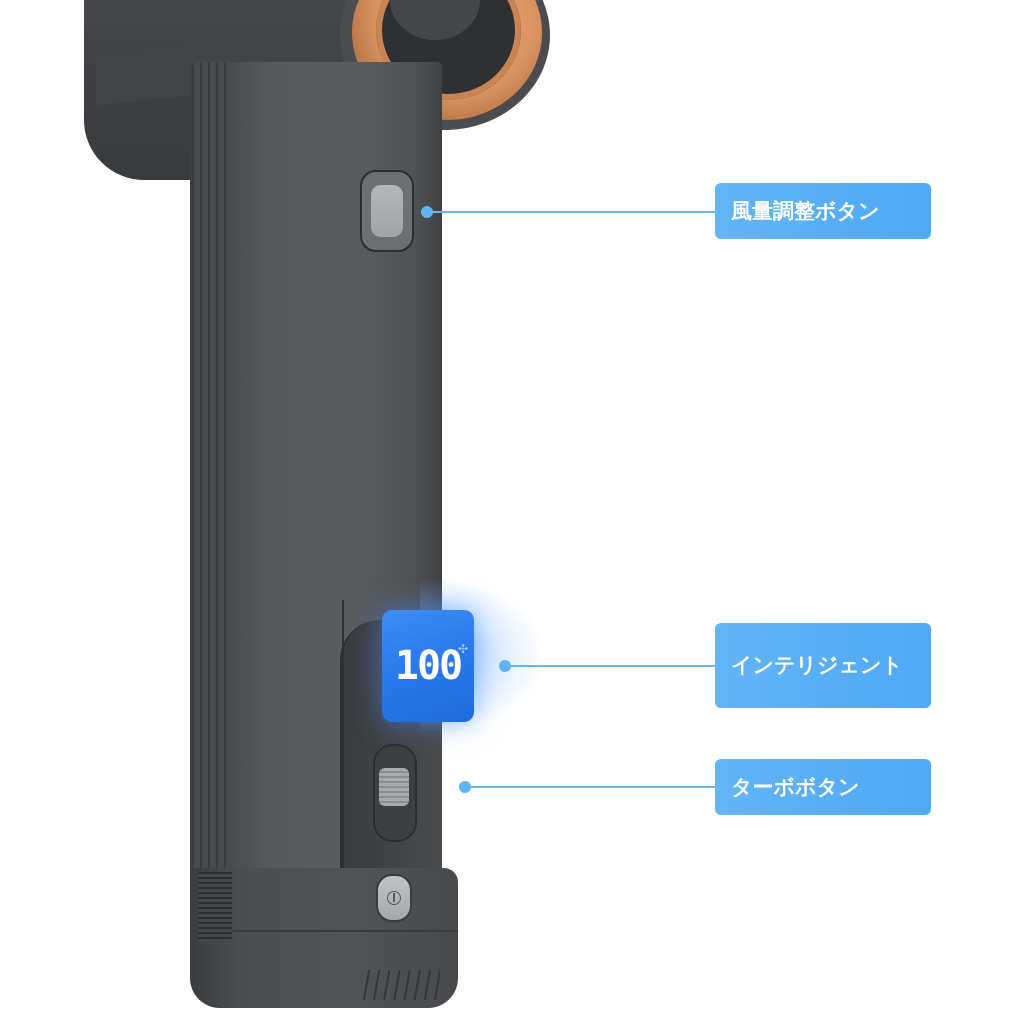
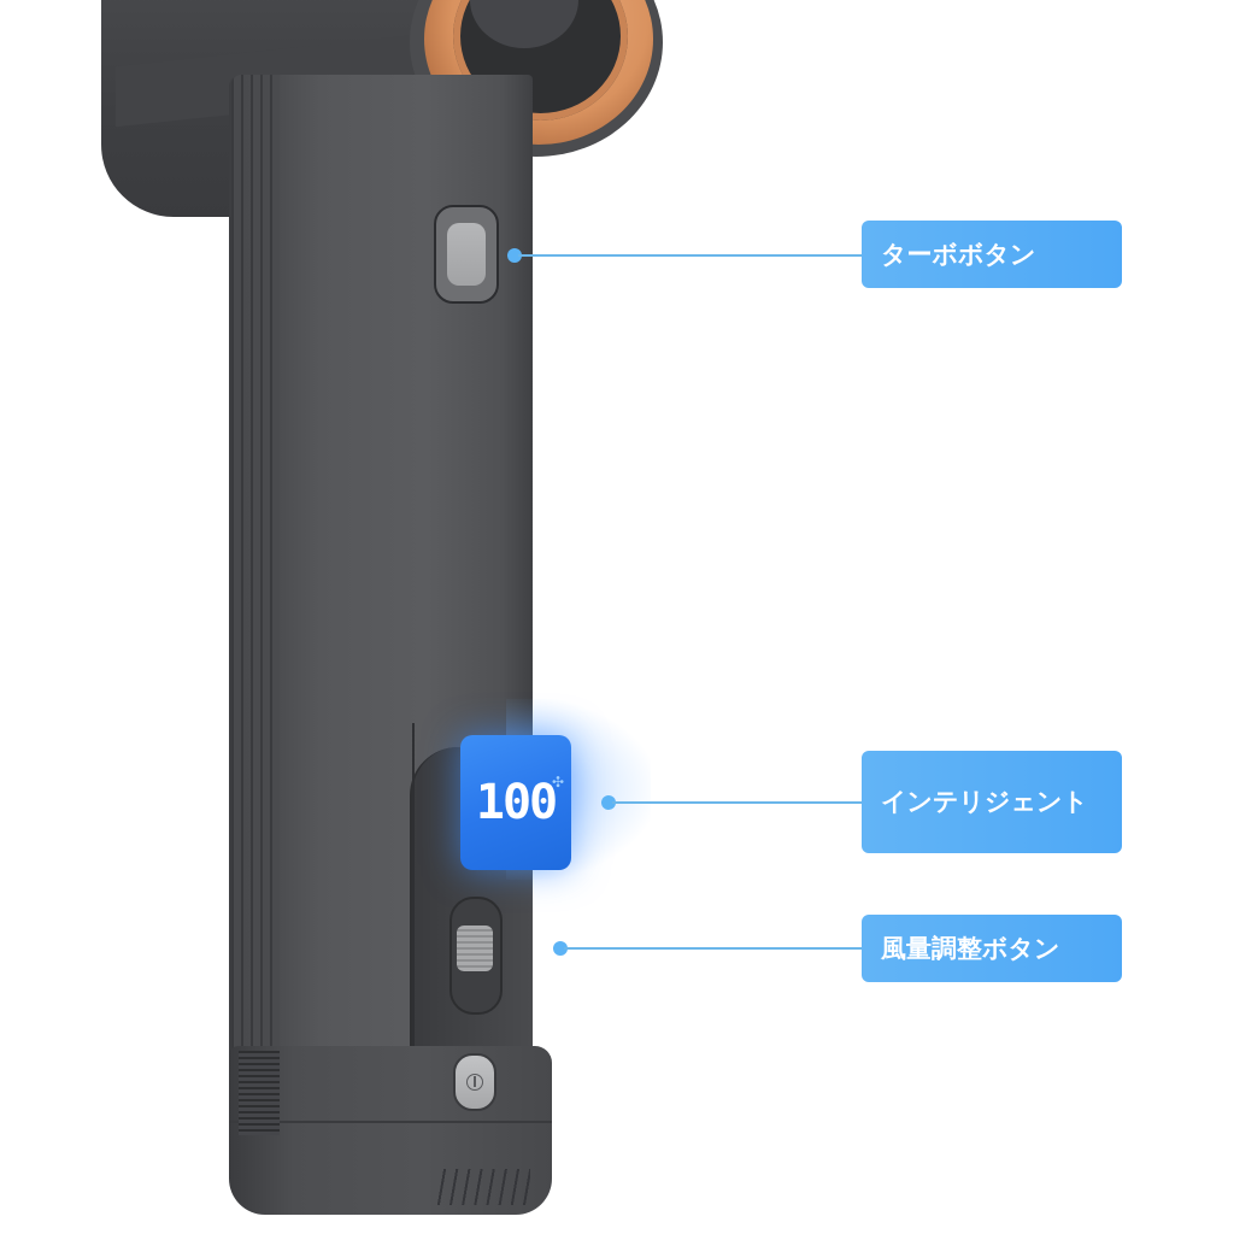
  100
  ✣
- 風量調整ボタン
+ ターボボタン
  インテリジェント
- ターボボタン
+ 風量調整ボタン
